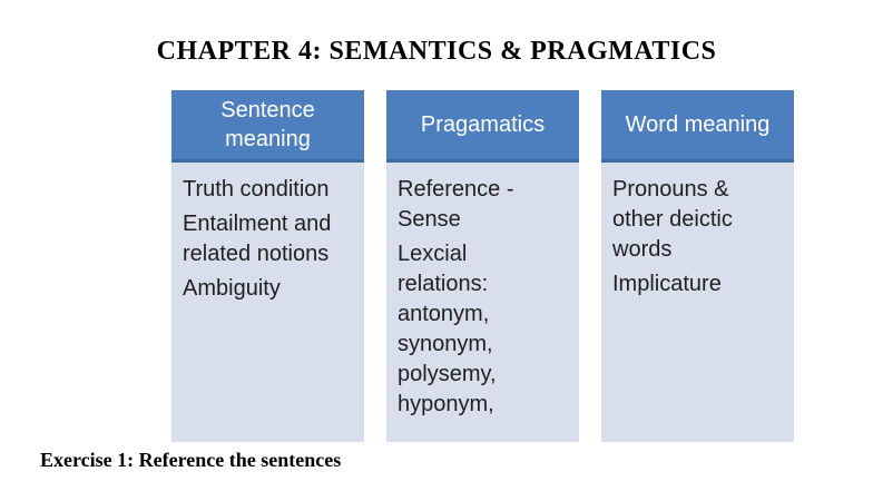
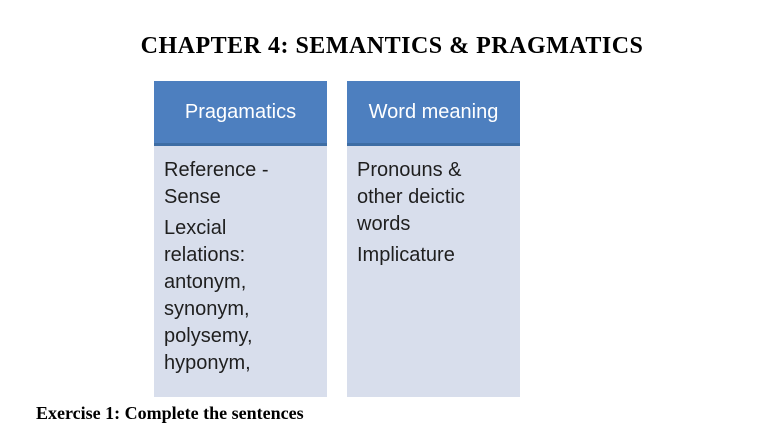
  CHAPTER 4: SEMANTICS & PRAGMATICS
- Sentence
- meaning
- Truth condition
- Entailment and
- related notions
- Ambiguity
  Pragamatics
  Reference -
  Sense
  Lexcial
  relations:
  antonym,
  synonym,
  polysemy,
  hyponym,
  Word meaning
  Pronouns &
  other deictic
  words
  Implicature
- Exercise 1: Reference the sentences
+ Exercise 1: Complete the sentences
